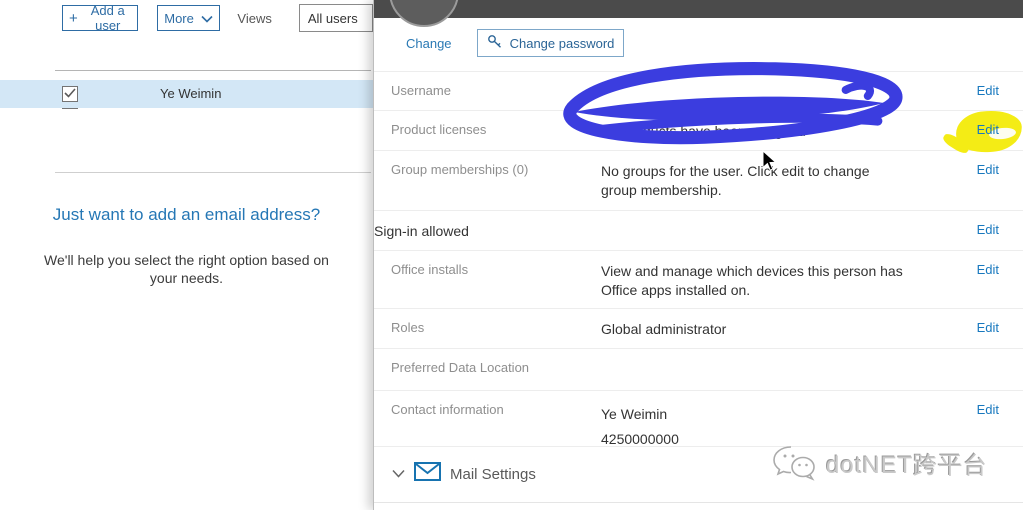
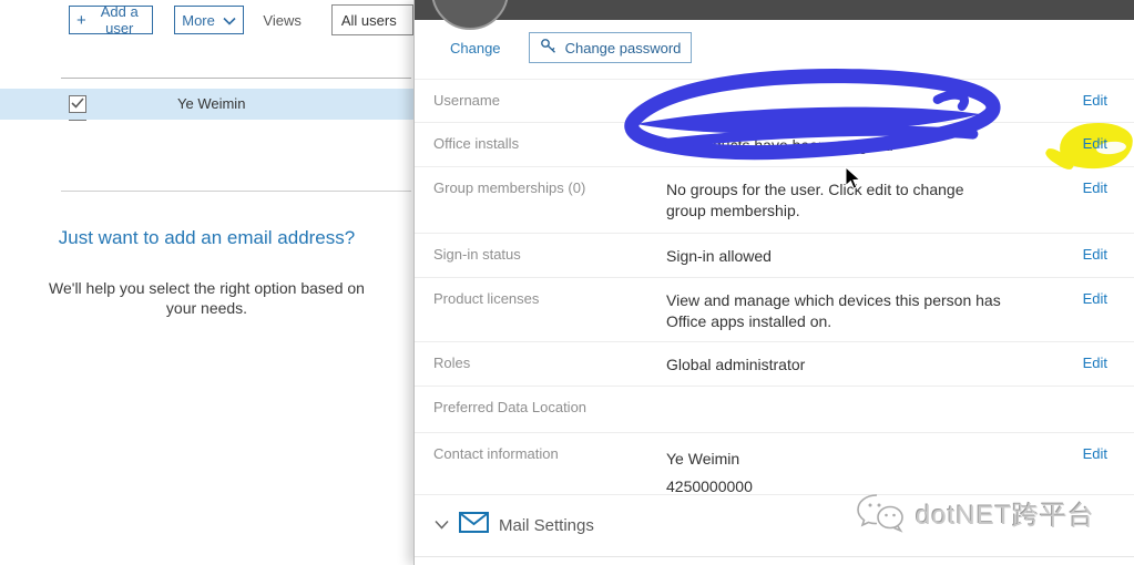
  +
  Add a user
  More
  Views
  All users
  Ye Weimin
  Just want to add an email address?
  We'll help you select the right option based on your needs.
  Change
  Change password
  Username
  Edit
- Product licenses
+ Office installs
  Edit
  Group memberships (0)
  No groups for the user. Click edit to change
  group membership.
  Edit
+ Sign-in status
  Sign-in allowed
  Edit
- Office installs
+ Product licenses
  View and manage which devices this person has
  Office apps installed on.
  Edit
  Roles
  Global administrator
  Edit
  Preferred Data Location
  Contact information
  Ye Weimin
  4250000000
  Edit
  Mail Settings
  dotNET跨平台
